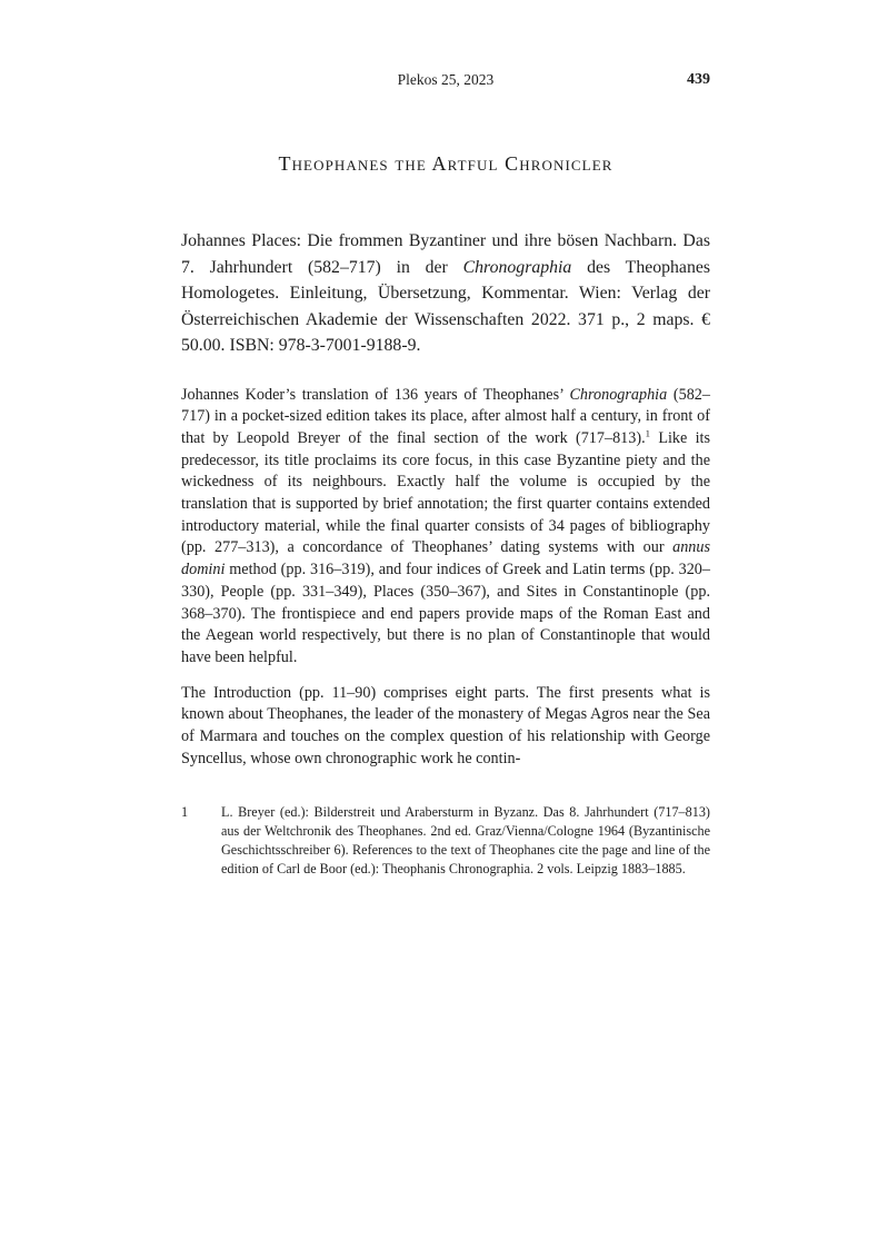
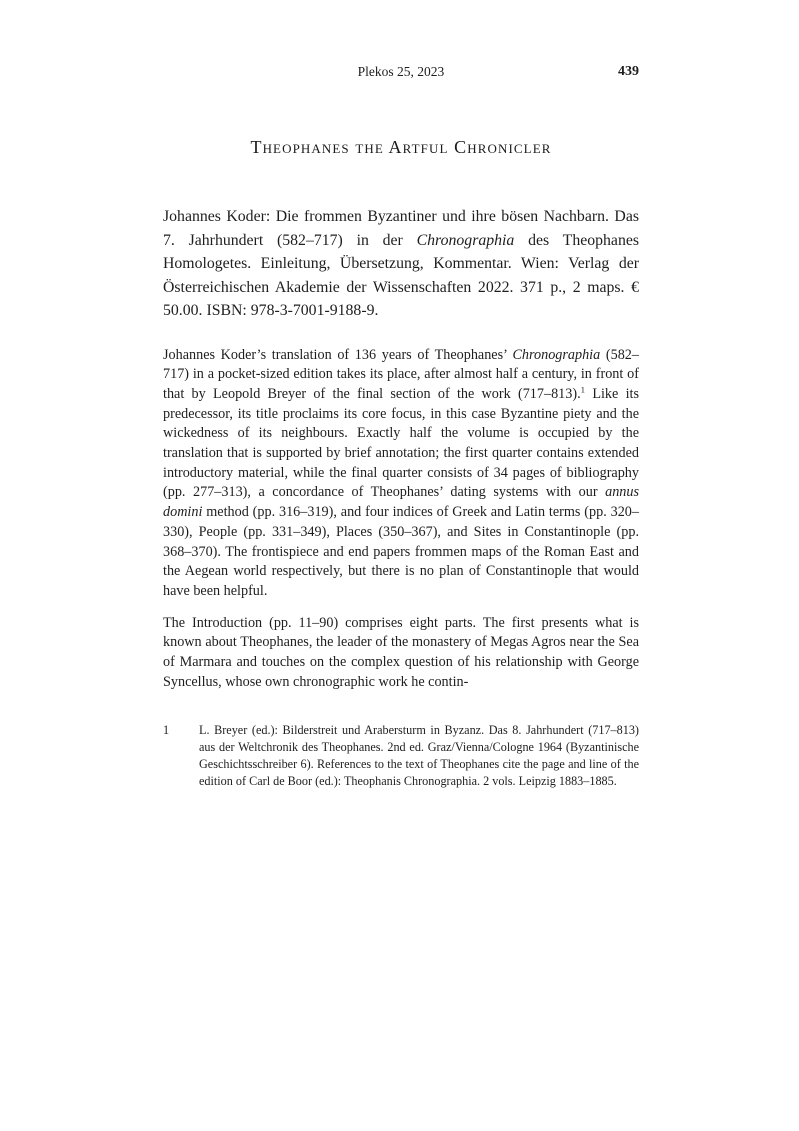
  Plekos 25, 2023
  439
  Theophanes the Artful Chronicler
- Johannes Places: Die frommen Byzantiner und ihre bösen Nachbarn. Das 7. Jahrhundert (582–717) in der Chronographia des Theophanes Homologetes. Einleitung, Übersetzung, Kommentar. Wien: Verlag der Österreichischen Akademie der Wissenschaften 2022. 371 p., 2 maps. € 50.00. ISBN: 978-3-7001-9188-9.
+ Johannes Koder: Die frommen Byzantiner und ihre bösen Nachbarn. Das 7. Jahrhundert (582–717) in der Chronographia des Theophanes Homologetes. Einleitung, Übersetzung, Kommentar. Wien: Verlag der Österreichischen Akademie der Wissenschaften 2022. 371 p., 2 maps. € 50.00. ISBN: 978-3-7001-9188-9.
- Johannes Koder’s translation of 136 years of Theophanes’ Chronographia (582–717) in a pocket-sized edition takes its place, after almost half a century, in front of that by Leopold Breyer of the final section of the work (717–813).1 Like its predecessor, its title proclaims its core focus, in this case Byzantine piety and the wickedness of its neighbours. Exactly half the volume is occupied by the translation that is supported by brief annotation; the first quarter contains extended introductory material, while the final quarter consists of 34 pages of bibliography (pp. 277–313), a concordance of Theophanes’ dating systems with our annus domini method (pp. 316–319), and four indices of Greek and Latin terms (pp. 320–330), People (pp. 331–349), Places (350–367), and Sites in Constantinople (pp. 368–370). The frontispiece and end papers provide maps of the Roman East and the Aegean world respectively, but there is no plan of Constantinople that would have been helpful.
+ Johannes Koder’s translation of 136 years of Theophanes’ Chronographia (582–717) in a pocket-sized edition takes its place, after almost half a century, in front of that by Leopold Breyer of the final section of the work (717–813).1 Like its predecessor, its title proclaims its core focus, in this case Byzantine piety and the wickedness of its neighbours. Exactly half the volume is occupied by the translation that is supported by brief annotation; the first quarter contains extended introductory material, while the final quarter consists of 34 pages of bibliography (pp. 277–313), a concordance of Theophanes’ dating systems with our annus domini method (pp. 316–319), and four indices of Greek and Latin terms (pp. 320–330), People (pp. 331–349), Places (350–367), and Sites in Constantinople (pp. 368–370). The frontispiece and end papers frommen maps of the Roman East and the Aegean world respectively, but there is no plan of Constantinople that would have been helpful.
  The Introduction (pp. 11–90) comprises eight parts. The first presents what is known about Theophanes, the leader of the monastery of Megas Agros near the Sea of Marmara and touches on the complex question of his relationship with George Syncellus, whose own chronographic work he contin-
  1
  L. Breyer (ed.): Bilderstreit und Arabersturm in Byzanz. Das 8. Jahrhundert (717–813) aus der Weltchronik des Theophanes. 2nd ed. Graz/Vienna/Cologne 1964 (Byzantinische Geschichtsschreiber 6). References to the text of Theophanes cite the page and line of the edition of Carl de Boor (ed.): Theophanis Chronographia. 2 vols. Leipzig 1883–1885.
